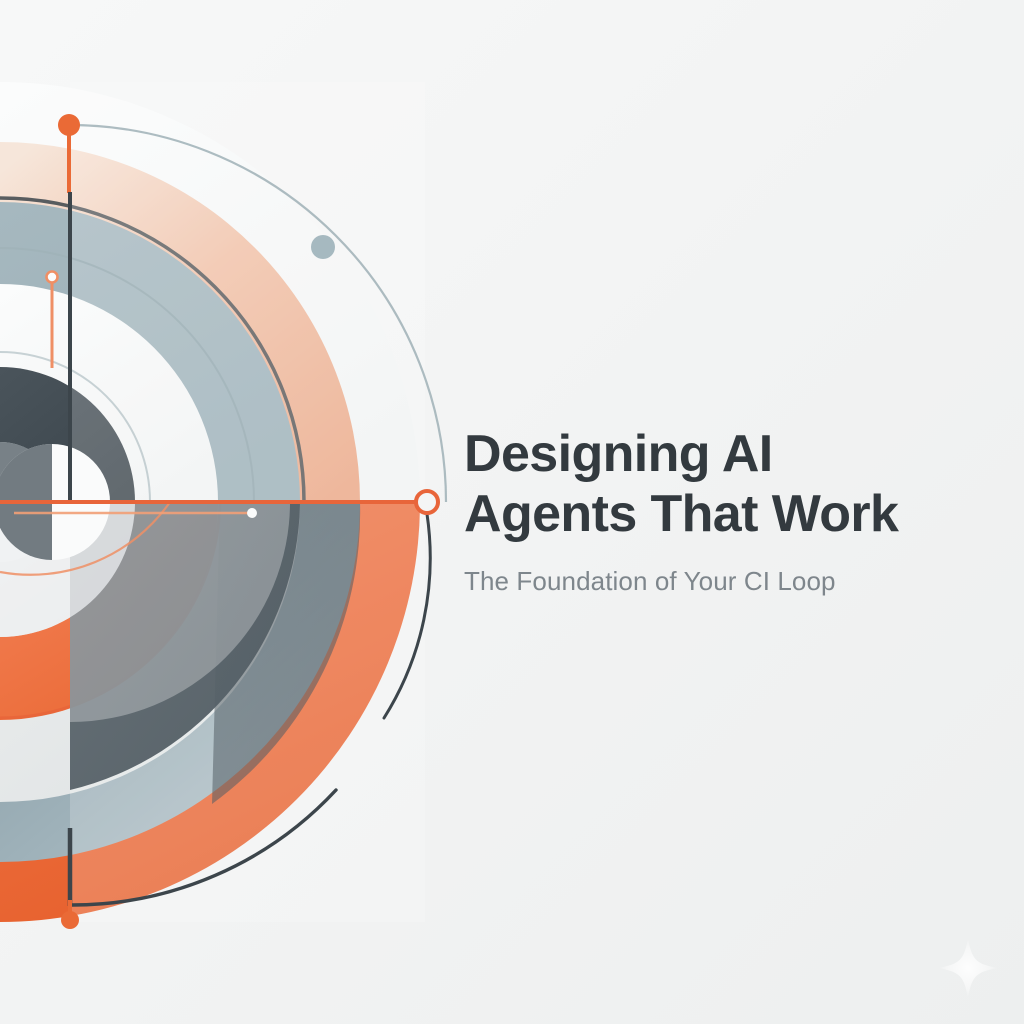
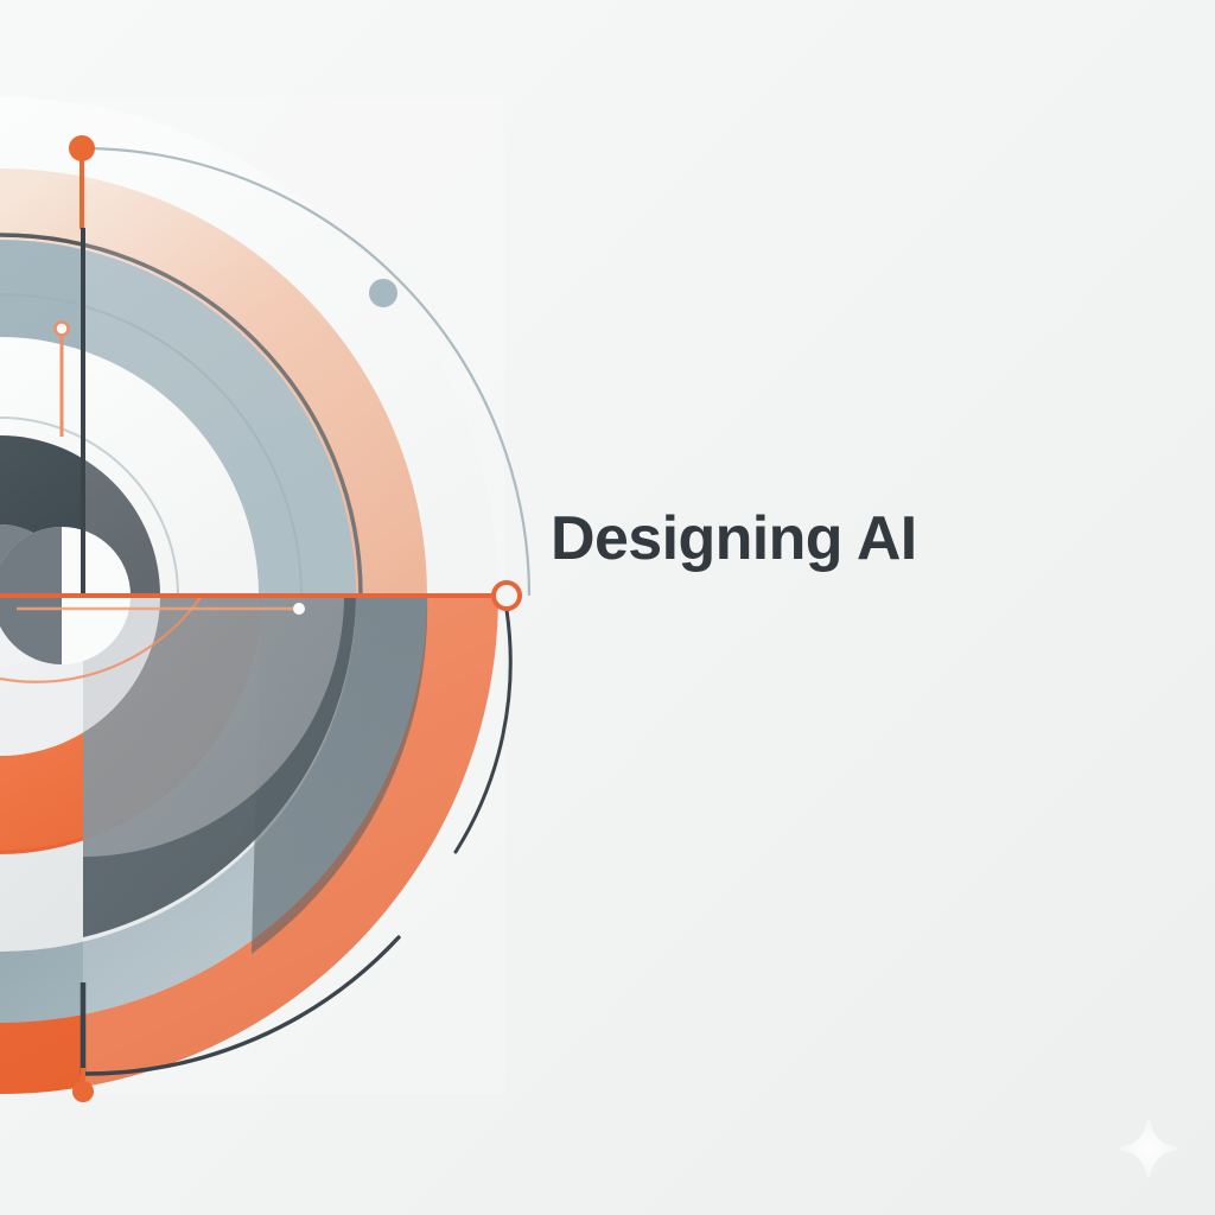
  Designing AI
- Agents That Work
- The Foundation of Your CI Loop
